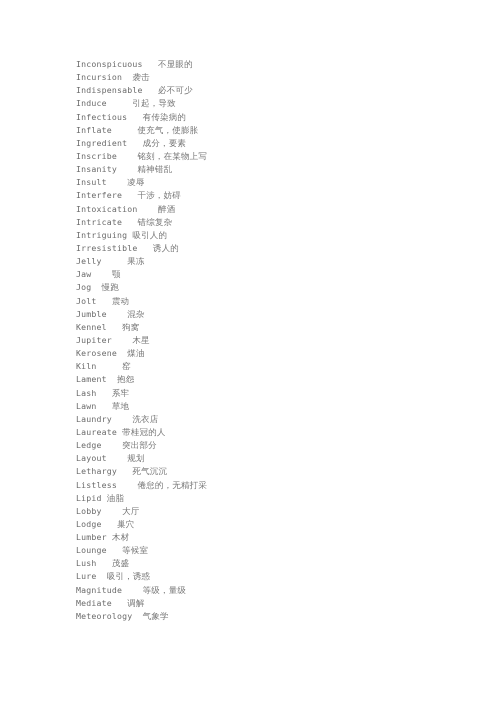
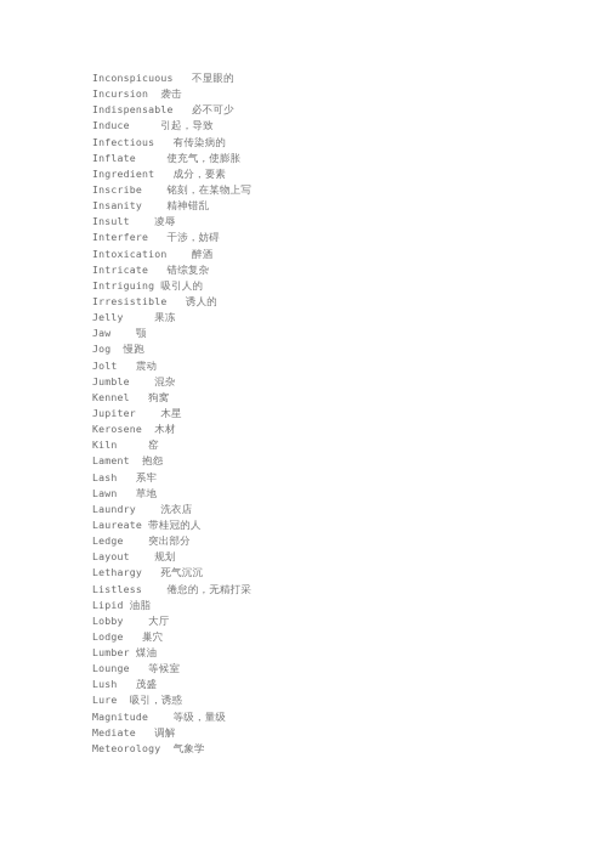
  Inconspicuous 不显眼的
  Incursion 袭击
  Indispensable 必不可少
  Induce 引起，导致
  Infectious 有传染病的
  Inflate 使充气，使膨胀
  Ingredient 成分，要素
  Inscribe 铭刻，在某物上写
  Insanity 精神错乱
  Insult 凌辱
  Interfere 干涉，妨碍
  Intoxication 醉酒
  Intricate 错综复杂
  Intriguing 吸引人的
  Irresistible 诱人的
  Jelly 果冻
  Jaw 颚
  Jog 慢跑
  Jolt 震动
  Jumble 混杂
  Kennel 狗窝
  Jupiter 木星
- Kerosene 煤油
+ Kerosene 木材
  Kiln 窑
  Lament 抱怨
  Lash 系牢
  Lawn 草地
  Laundry 洗衣店
  Laureate 带桂冠的人
  Ledge 突出部分
  Layout 规划
  Lethargy 死气沉沉
  Listless 倦怠的，无精打采
  Lipid 油脂
  Lobby 大厅
  Lodge 巢穴
- Lumber 木材
+ Lumber 煤油
  Lounge 等候室
  Lush 茂盛
  Lure 吸引，诱惑
  Magnitude 等级，量级
  Mediate 调解
  Meteorology 气象学
